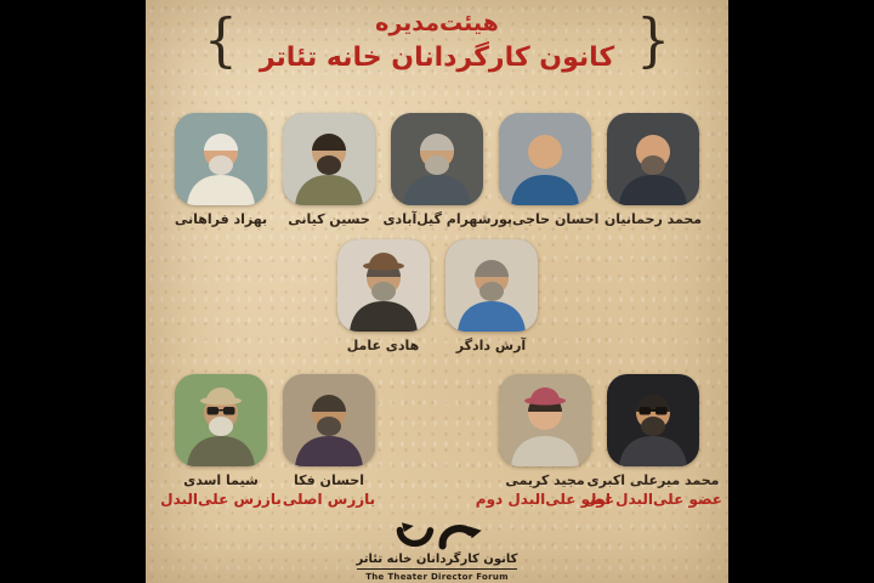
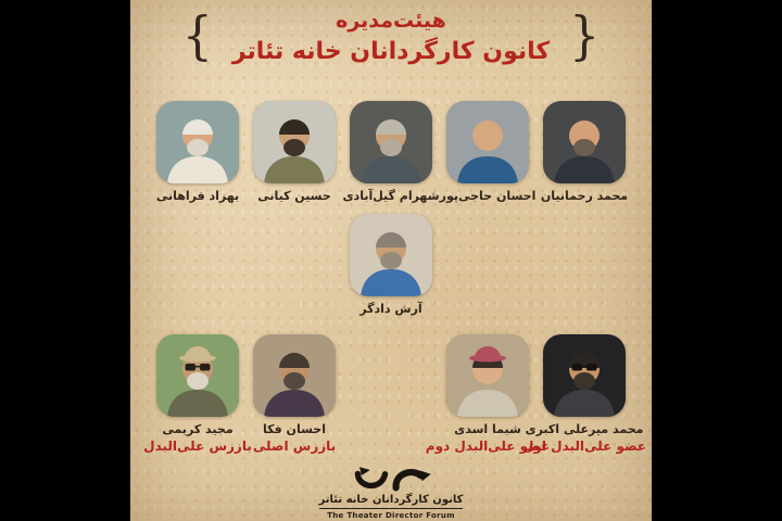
  {
  هیئت‌مدیره
  کانون کارگردانان خانه تئاتر
  }
  بهزاد فراهانی
  حسین کیانی
  شهرام گیل‌آبادی
  احسان حاجیپور
  محمد رحمانیان
- هادی عامل
  آرش دادگر
- شیما اسدی
+ مجید کریمی
  بازرس علی‌البدل
  احسان فکا
  بازرس اصلی
- مجید کریمی
+ شیما اسدی
  عضو علی‌البدل دوم
  محمد میرعلی اکبری
  عضو علی‌البدل اول
  کانون کارگردانان خانه تئاتر
  The Theater Director Forum
